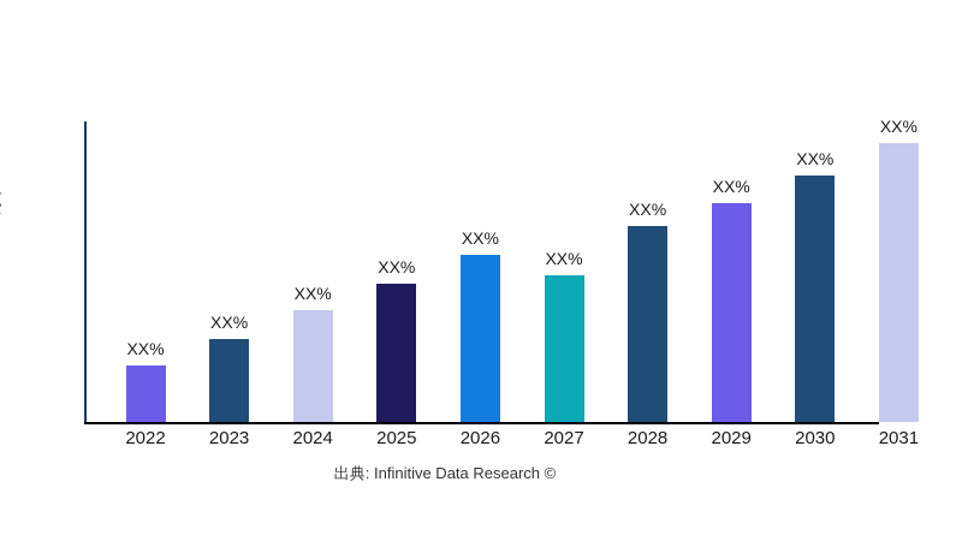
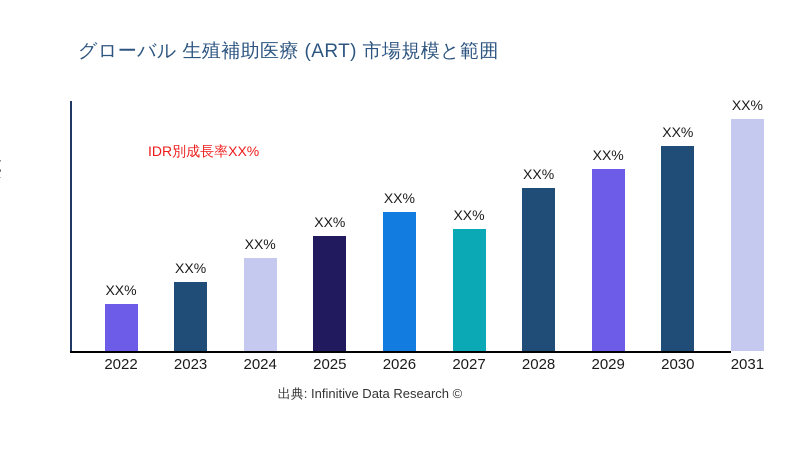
+ グローバル 生殖補助医療 (ART) 市場規模と範囲
+ IDR別成長率XX%
  XX%
  2022
  XX%
  2023
  XX%
  2024
  XX%
  2025
  XX%
  2026
  XX%
  2027
  XX%
  2028
  XX%
  2029
  XX%
  2030
  XX%
  2031
  出典: Infinitive Data Research ©
